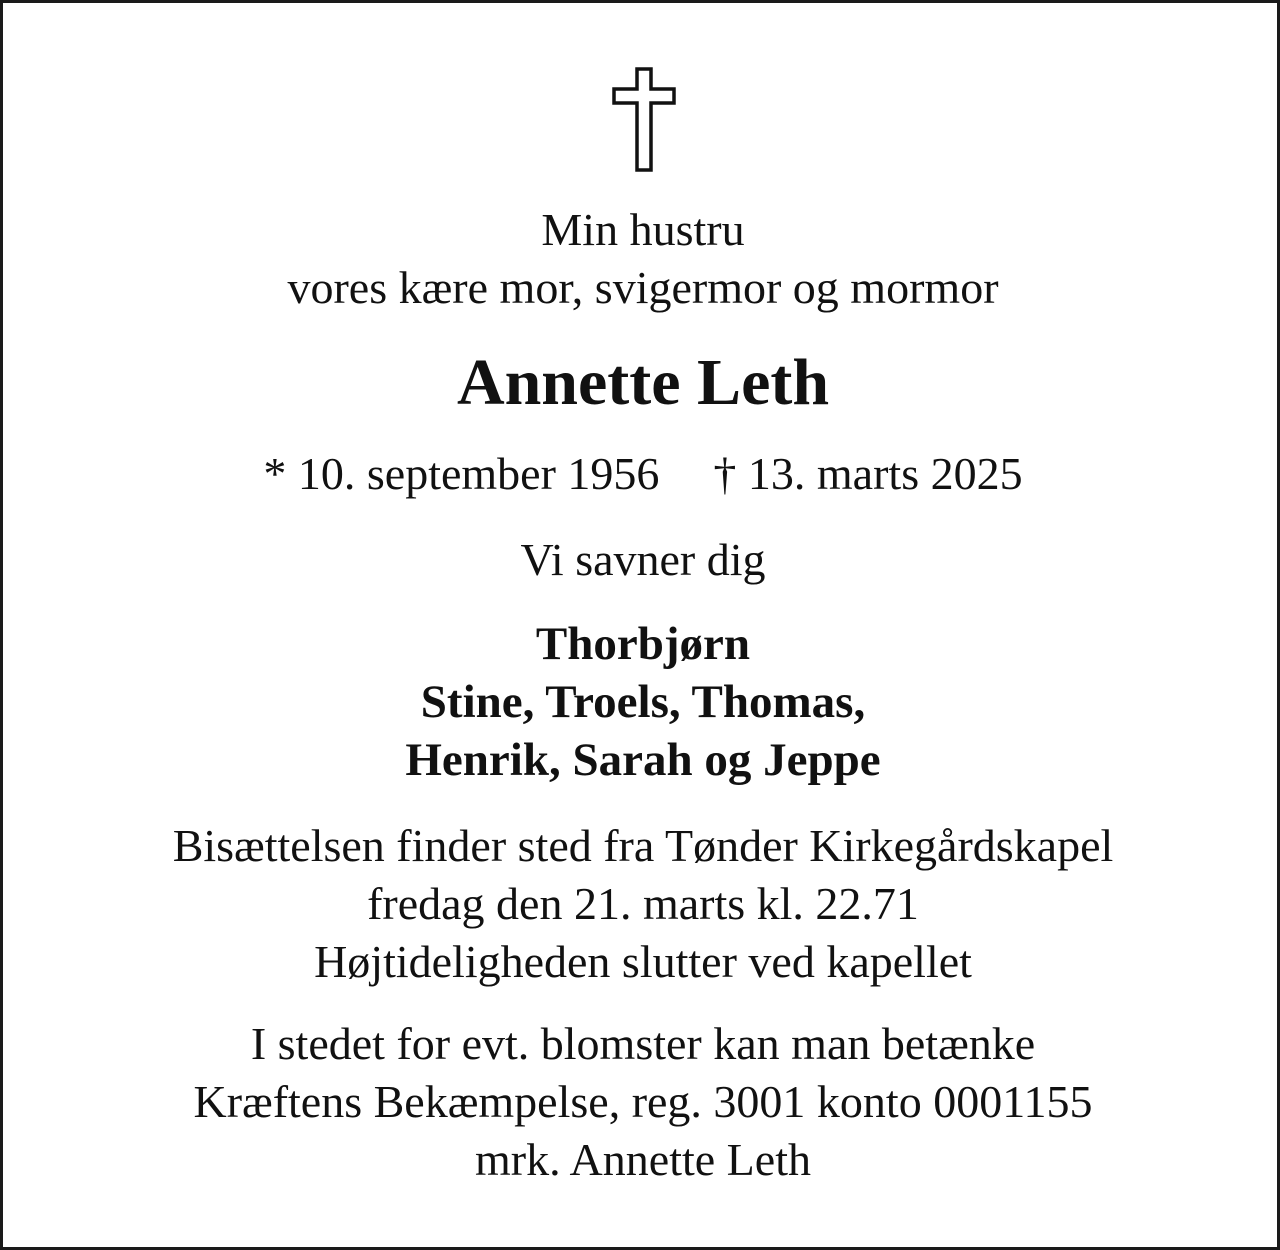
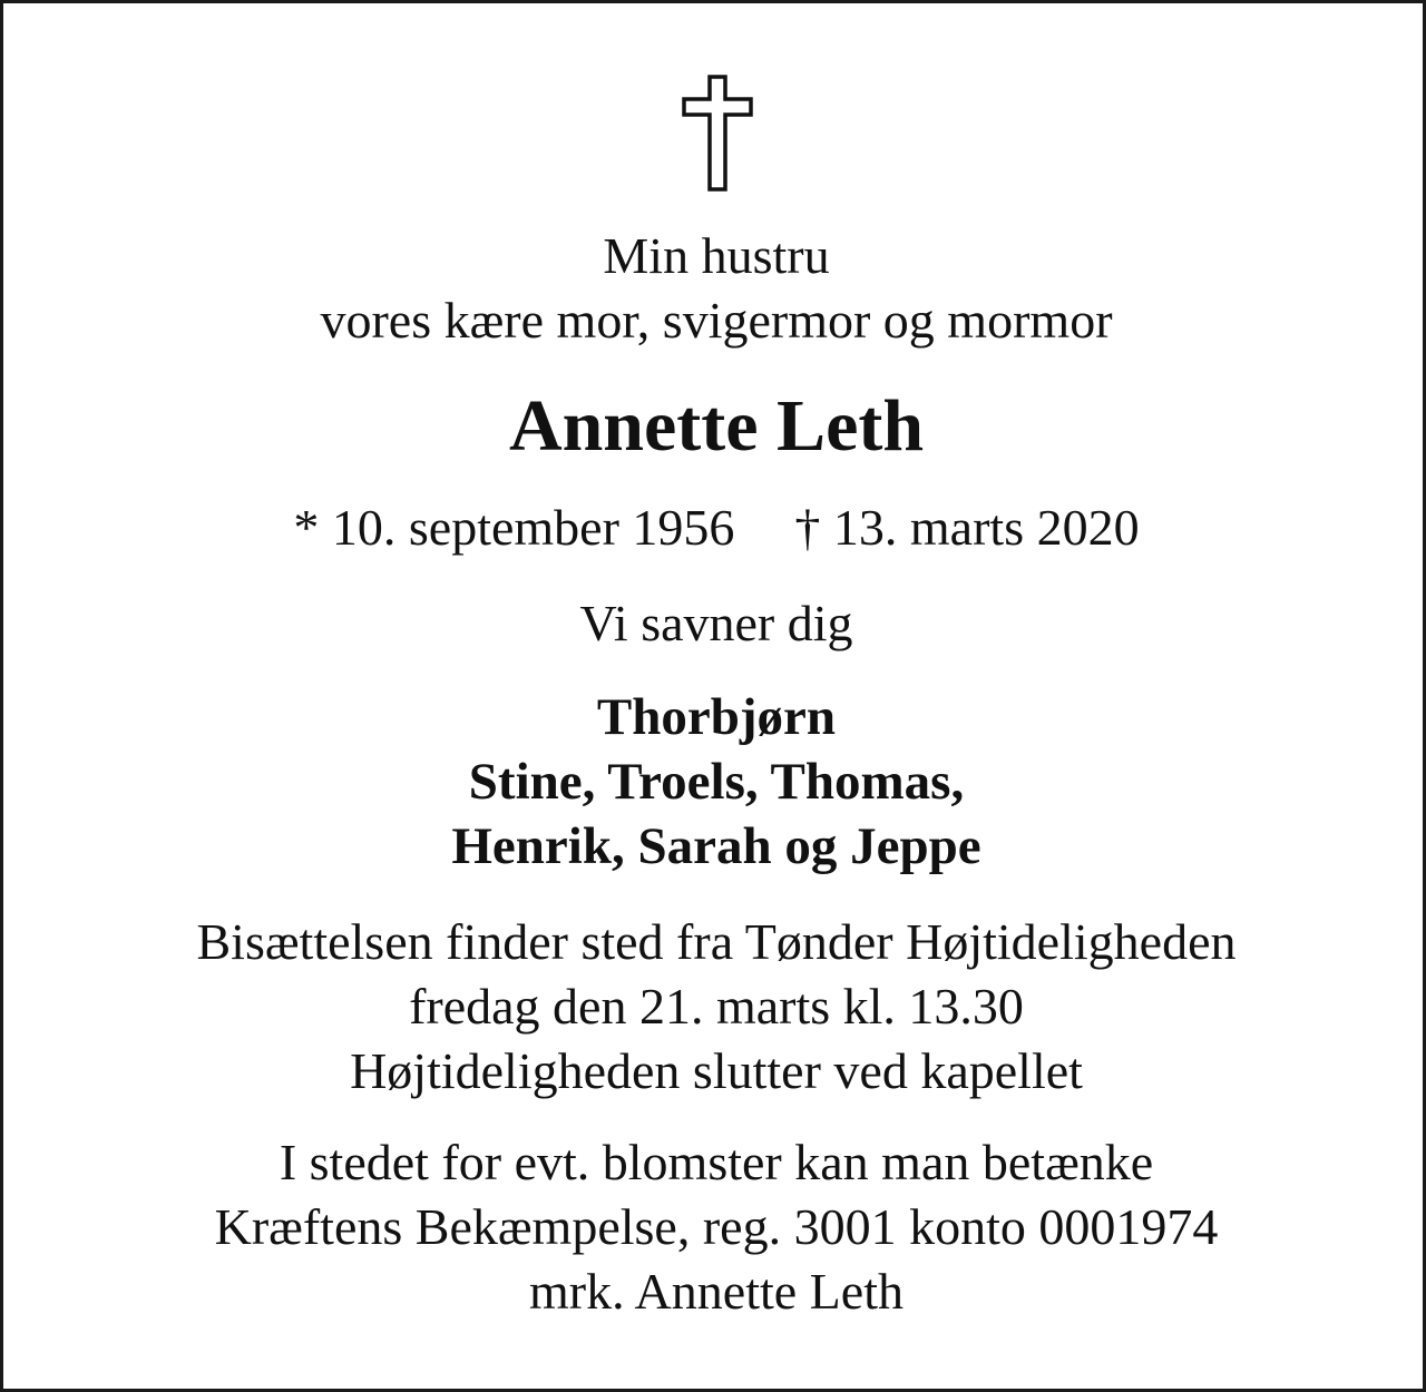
  Min hustru
  vores kære mor, svigermor og mormor
  Annette Leth
- * 10. september 1956 † 13. marts 2025
+ * 10. september 1956 † 13. marts 2020
  Vi savner dig
  Thorbjørn
  Stine, Troels, Thomas,
  Henrik, Sarah og Jeppe
- Bisættelsen finder sted fra Tønder Kirkegårdskapel
+ Bisættelsen finder sted fra Tønder Højtideligheden
- fredag den 21. marts kl. 22.71
+ fredag den 21. marts kl. 13.30
  Højtideligheden slutter ved kapellet
  I stedet for evt. blomster kan man betænke
- Kræftens Bekæmpelse, reg. 3001 konto 0001155
+ Kræftens Bekæmpelse, reg. 3001 konto 0001974
  mrk. Annette Leth
